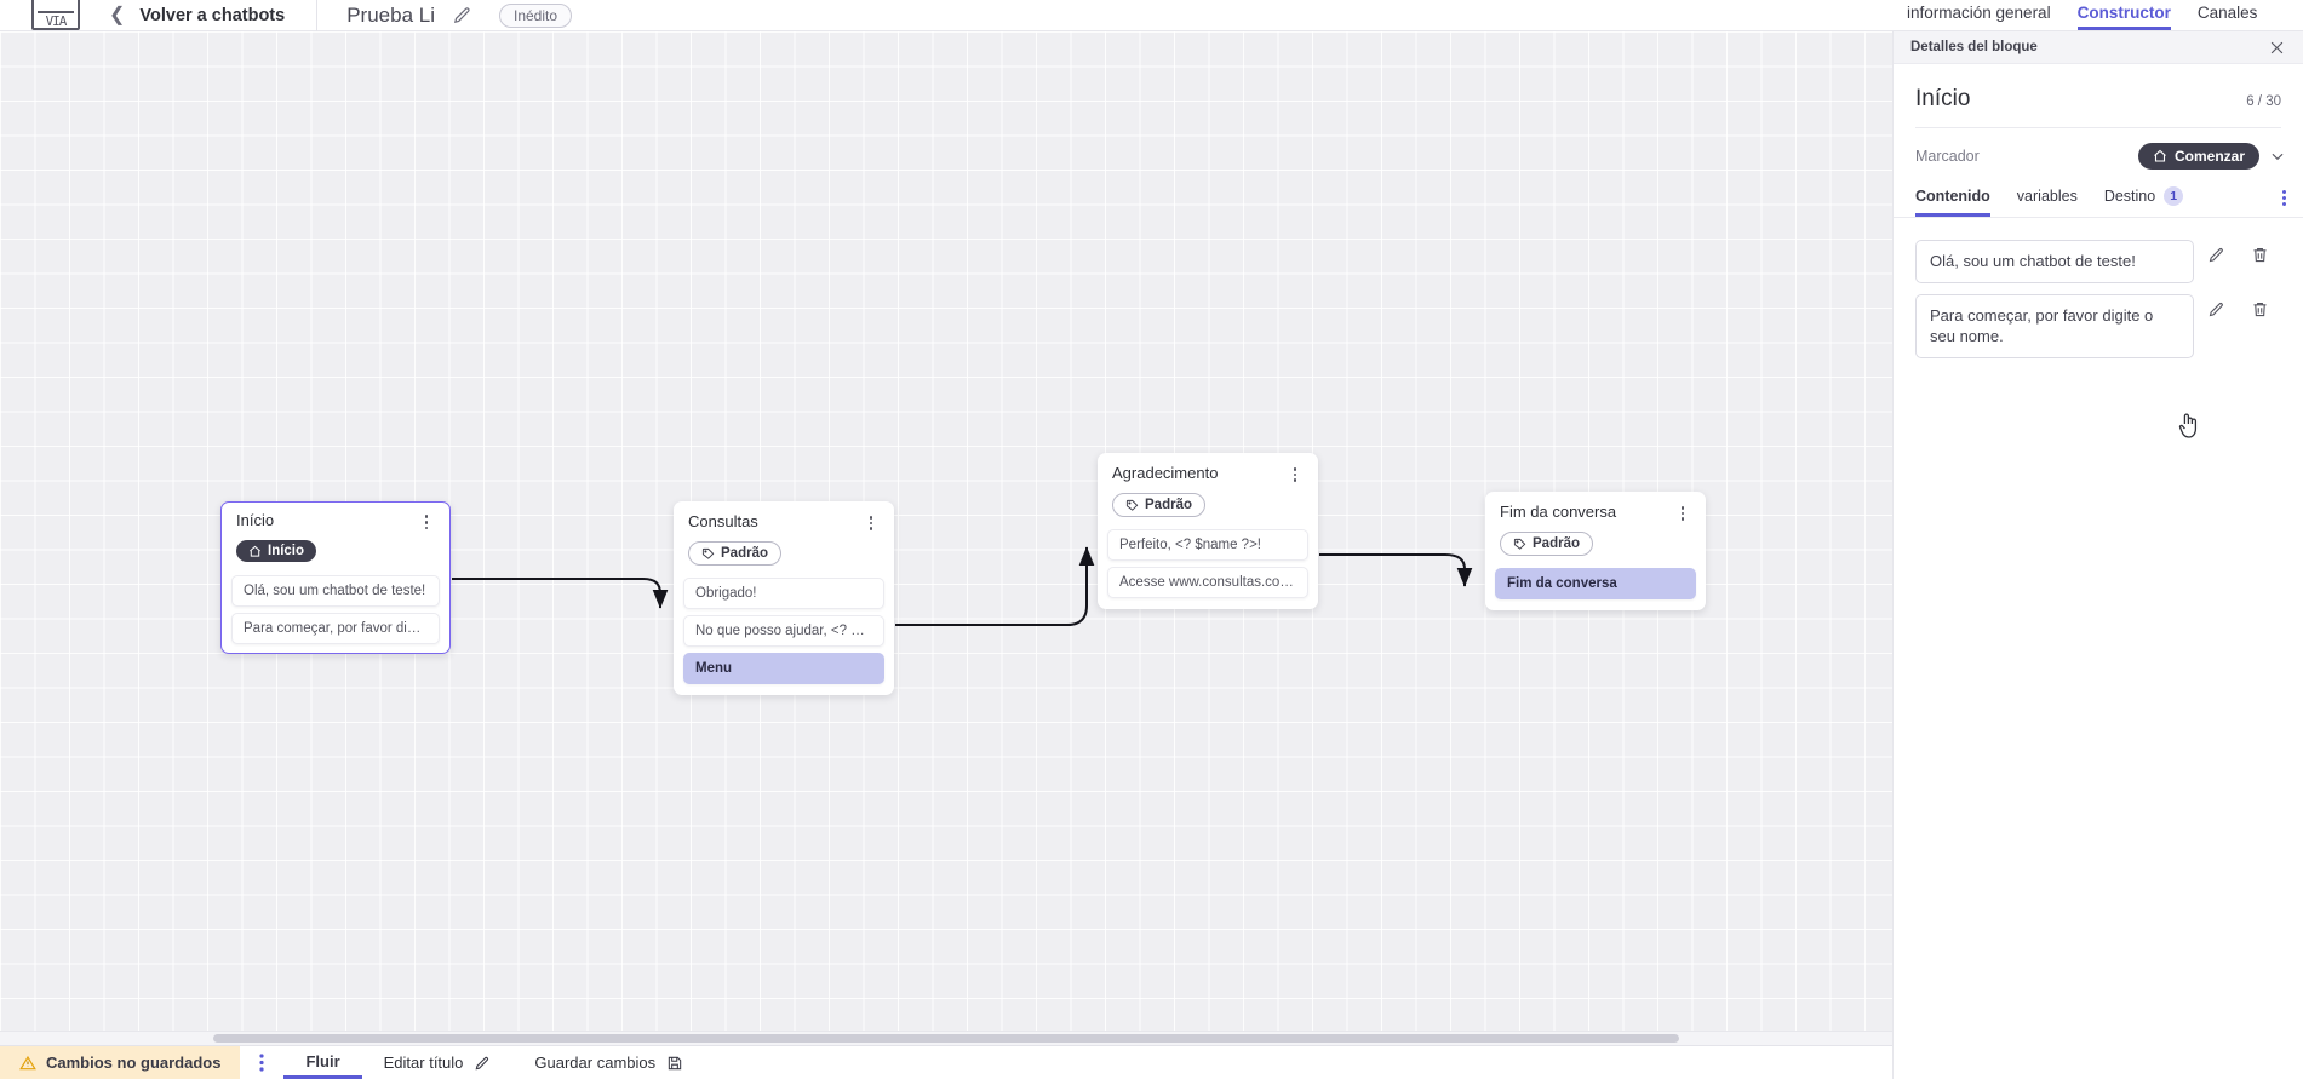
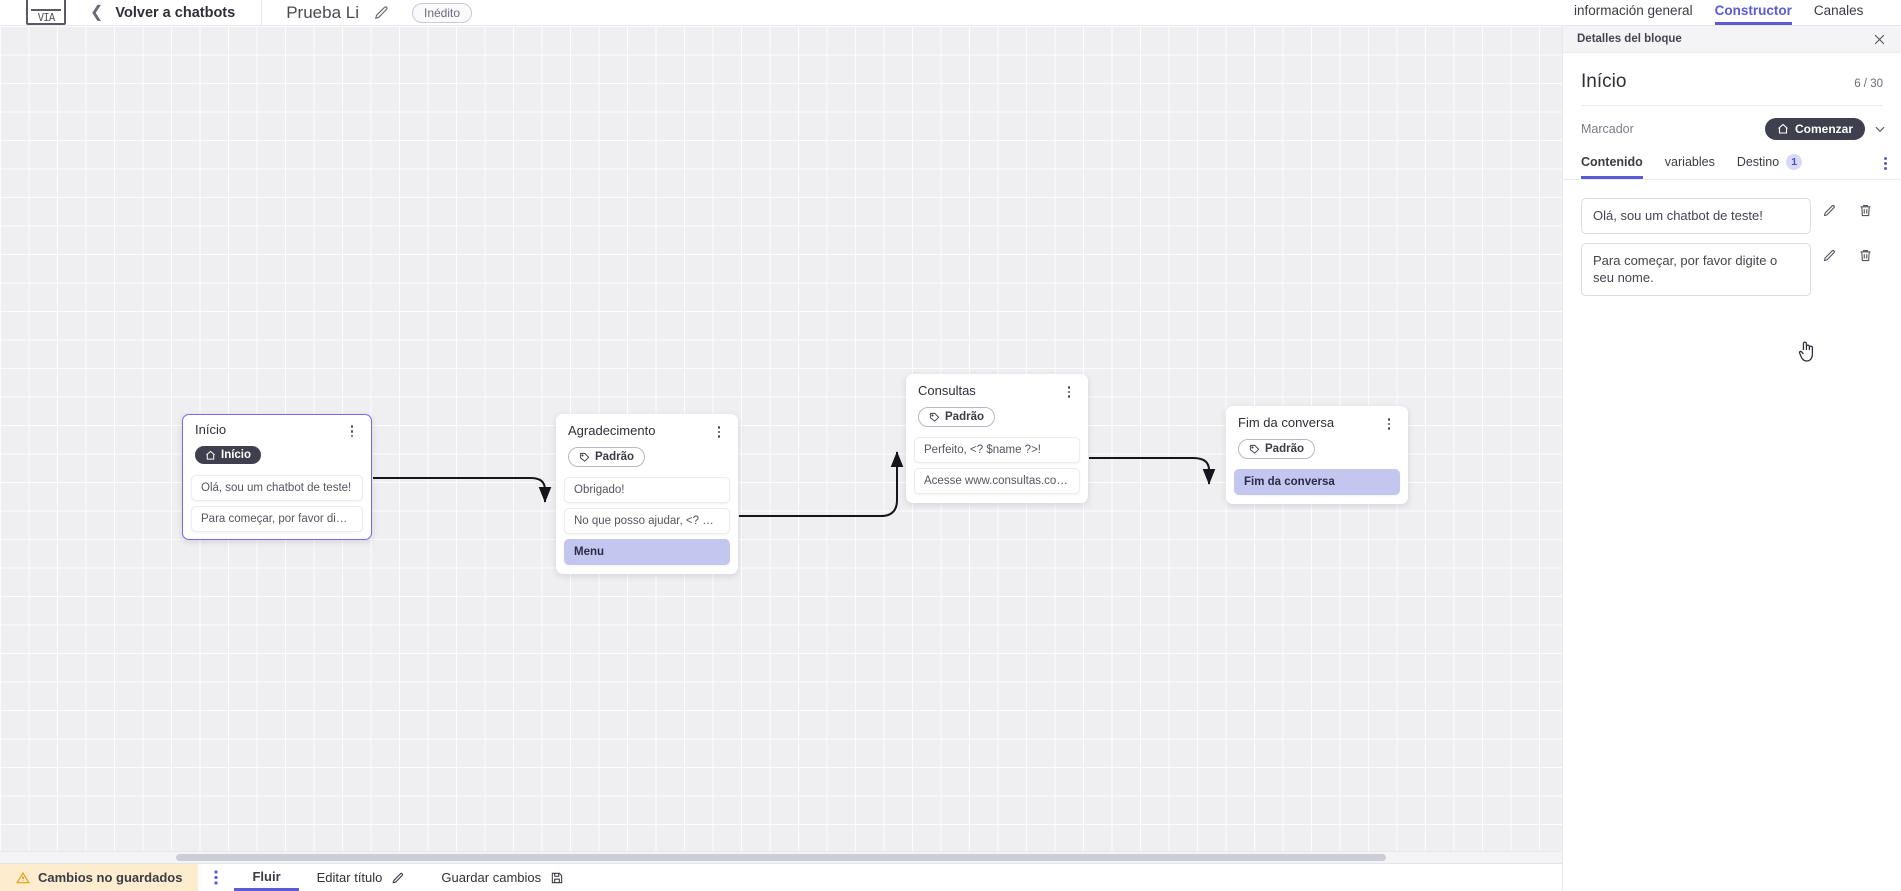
  VIA
  ❮
  Volver a chatbots
  Prueba Li
  Inédito
  información general
  Constructor
  Canales
  Início
  Início
  Olá, sou um chatbot de teste!
  Para começar, por favor digite o
- Consultas
+ Agradecimento
  Padrão
  Obrigado!
  No que posso ajudar, <? $nam
  Menu
- Agradecimento
+ Consultas
  Padrão
  Perfeito, <? $name ?>!
  Acesse www.consultas.com pa
  Fim da conversa
  Padrão
  Fim da conversa
  Cambios no guardados
  Fluir
  Editar título
  Guardar cambios
  Detalles del bloque
  Início
  6 / 30
  Marcador
  Comenzar
  Contenido
  variables
  Destino
  1
  Olá, sou um chatbot de teste!
  Para começar, por favor digite o seu nome.
